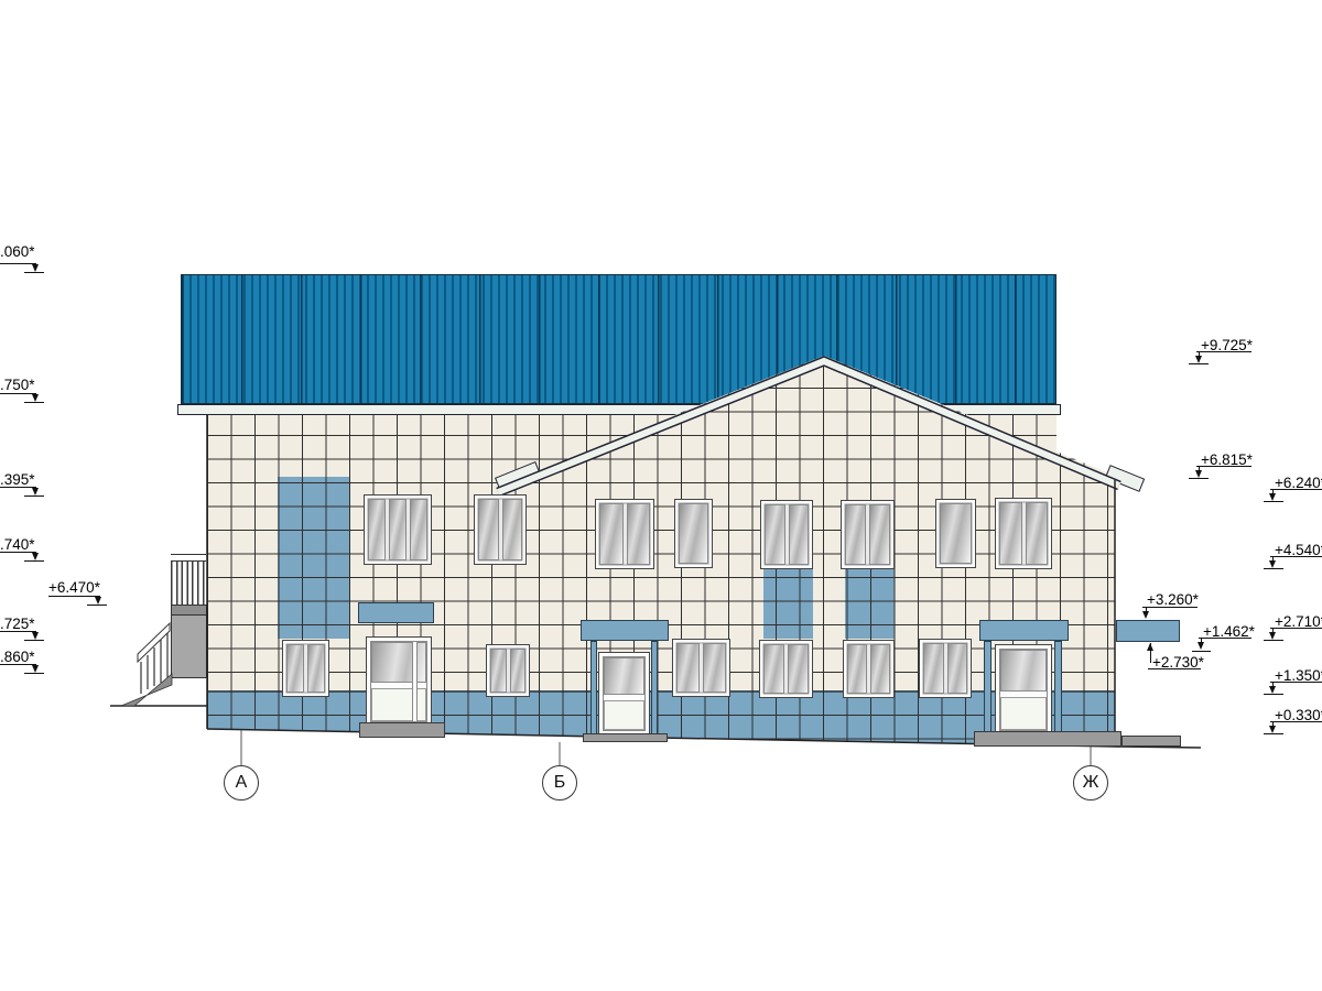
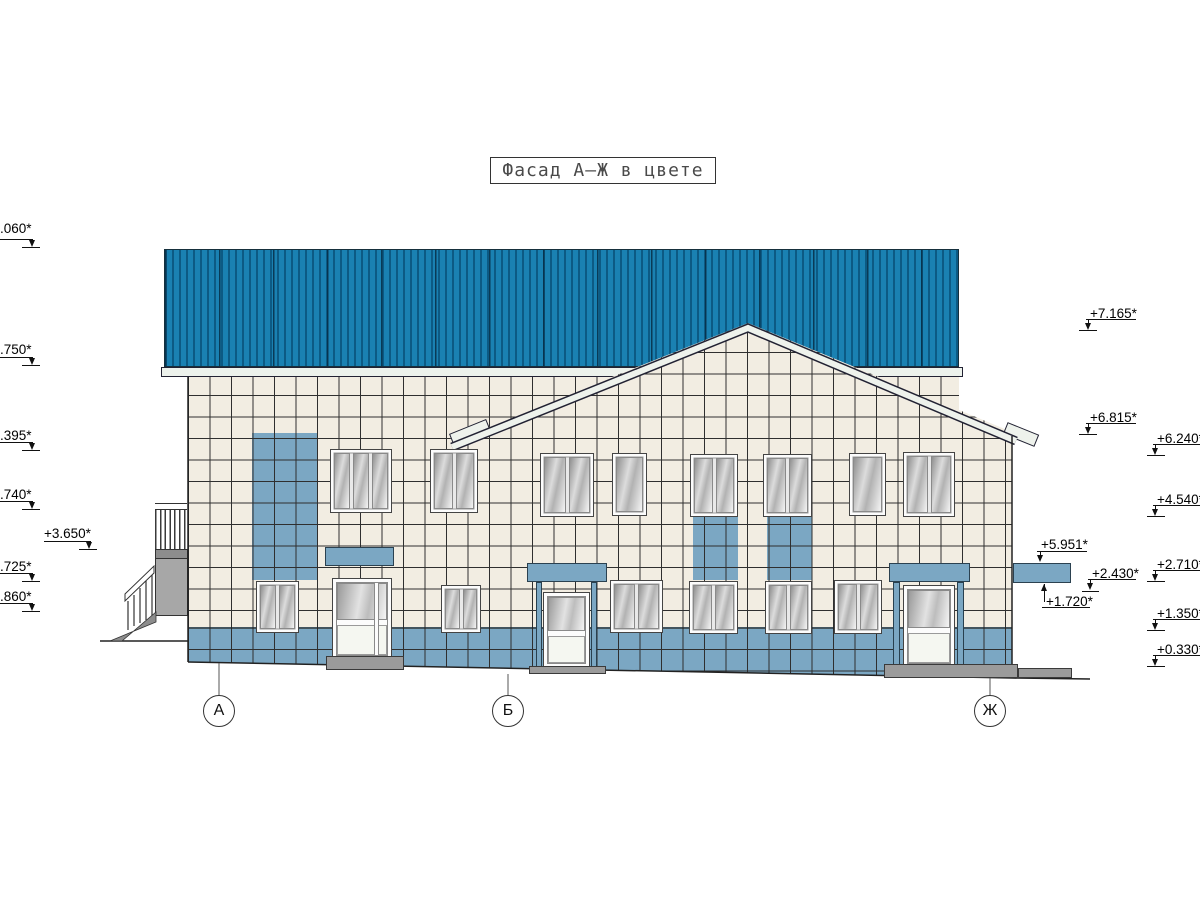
  .060*
  .750*
  .395*
  .740*
- +6.470*
+ +3.650*
  .725*
  .860*
- +9.725*
+ +7.165*
  +6.815*
  +6.240
  +4.540
  +2.710
  +1.350
  +0.330
- +3.260*
+ +5.951*
- +1.462*
+ +2.430*
- +2.730*
+ +1.720*
  А
  Б
  Ж
+ Фасад А–Ж в цвете
